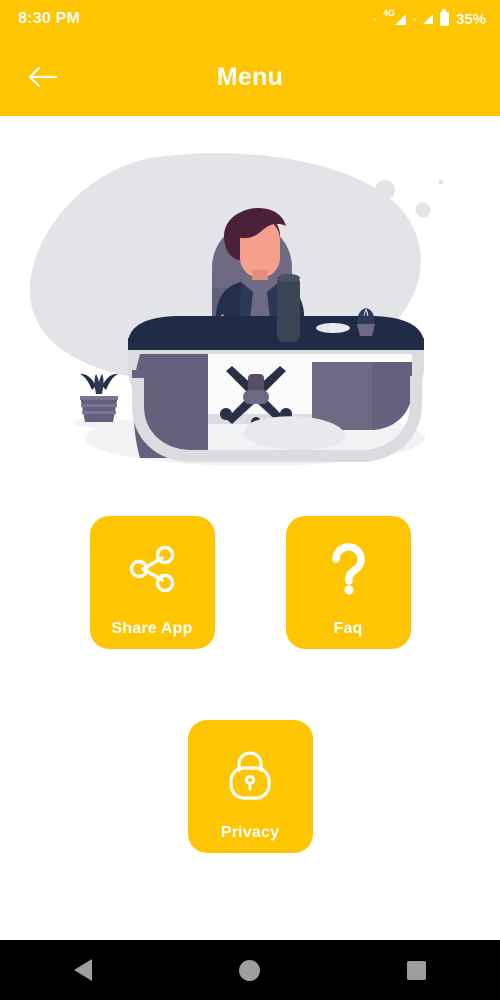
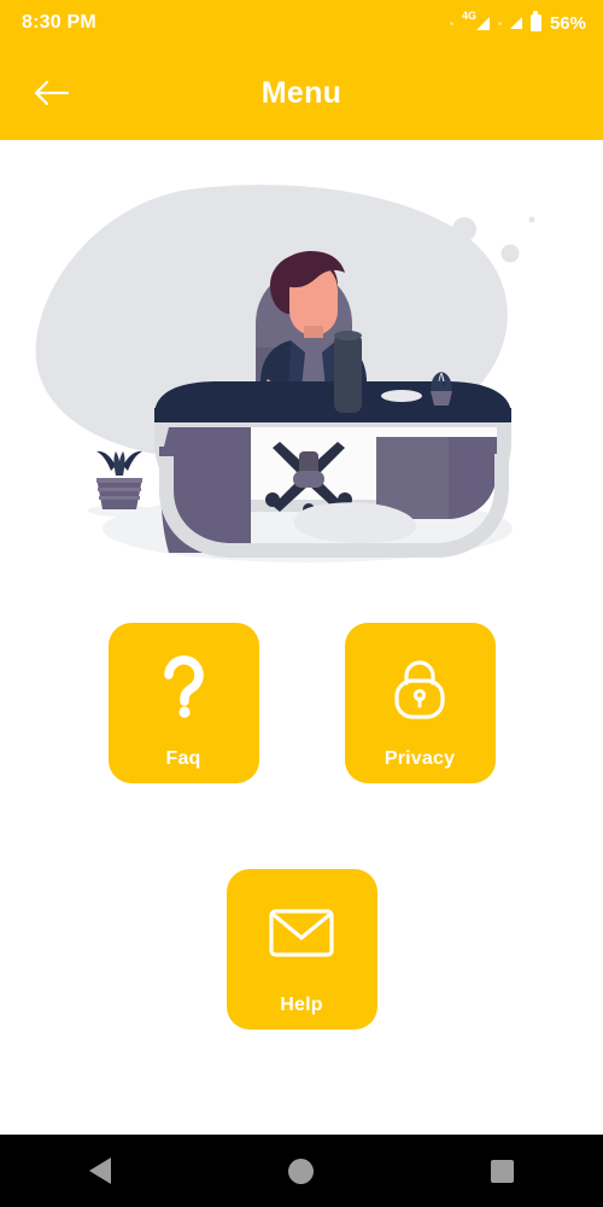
  8:30 PM
  4G
- 35%
+ 56%
  Menu
- Share App
  Faq
  Privacy
+ Help
